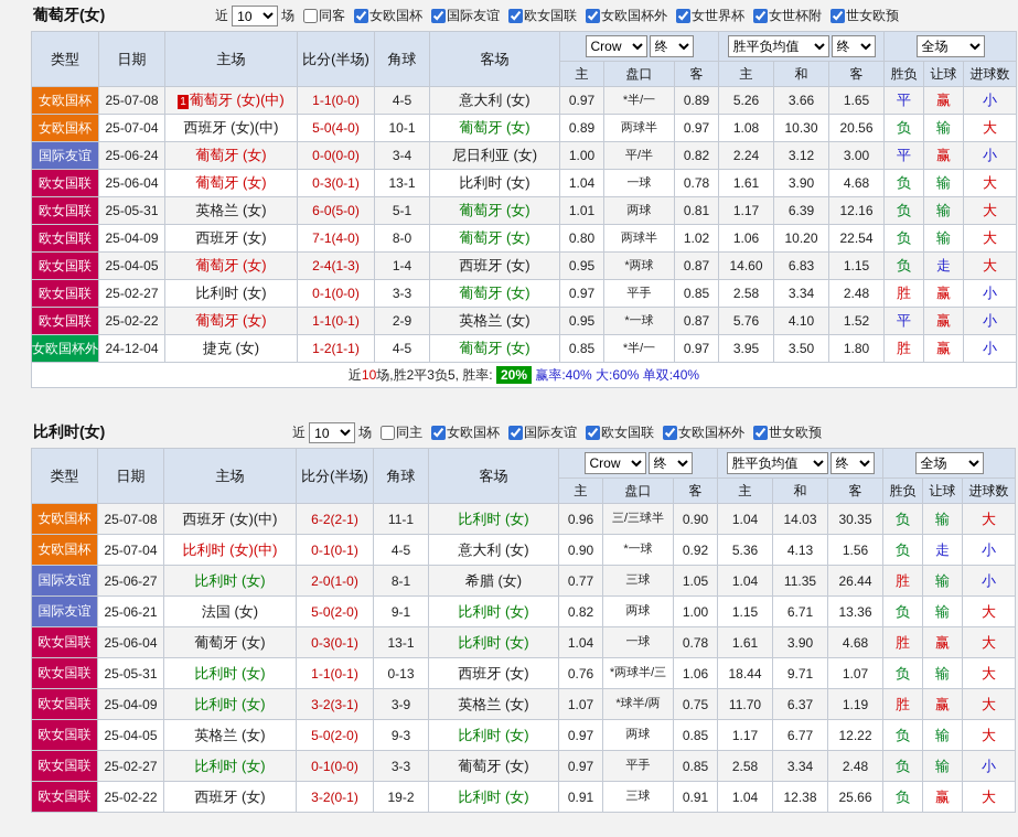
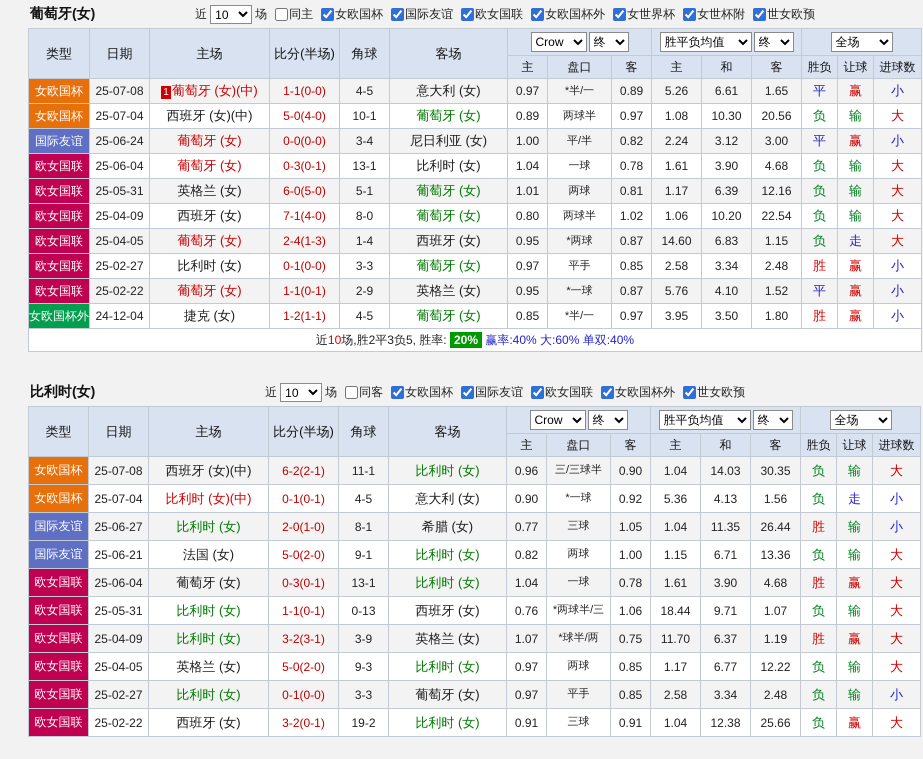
  葡萄牙(女)
  近
  10
  场
- 同客
+ 同主
  女欧国杯
  国际友谊
  欧女国联
  女欧国杯外
  女世界杯
  女世杯附
  世女欧预
  类型	日期	主场	比分(半场)	角球	客场	Crow 终	胜平负均值 终	全场
  主	盘口	客	主	和	客	胜负	让球	进球数
- 女欧国杯	25-07-08	1 葡萄牙 (女)(中)	1-1(0-0)	4-5	意大利 (女)	0.97	*半/一	0.89	5.26	3.66	1.65	平	赢	小
+ 女欧国杯	25-07-08	1 葡萄牙 (女)(中)	1-1(0-0)	4-5	意大利 (女)	0.97	*半/一	0.89	5.26	6.61	1.65	平	赢	小
  女欧国杯	25-07-04	西班牙 (女)(中)	5-0(4-0)	10-1	葡萄牙 (女)	0.89	两球半	0.97	1.08	10.30	20.56	负	输	大
  国际友谊	25-06-24	葡萄牙 (女)	0-0(0-0)	3-4	尼日利亚 (女)	1.00	平/半	0.82	2.24	3.12	3.00	平	赢	小
  欧女国联	25-06-04	葡萄牙 (女)	0-3(0-1)	13-1	比利时 (女)	1.04	一球	0.78	1.61	3.90	4.68	负	输	大
  欧女国联	25-05-31	英格兰 (女)	6-0(5-0)	5-1	葡萄牙 (女)	1.01	两球	0.81	1.17	6.39	12.16	负	输	大
  欧女国联	25-04-09	西班牙 (女)	7-1(4-0)	8-0	葡萄牙 (女)	0.80	两球半	1.02	1.06	10.20	22.54	负	输	大
  欧女国联	25-04-05	葡萄牙 (女)	2-4(1-3)	1-4	西班牙 (女)	0.95	*两球	0.87	14.60	6.83	1.15	负	走	大
  欧女国联	25-02-27	比利时 (女)	0-1(0-0)	3-3	葡萄牙 (女)	0.97	平手	0.85	2.58	3.34	2.48	胜	赢	小
  欧女国联	25-02-22	葡萄牙 (女)	1-1(0-1)	2-9	英格兰 (女)	0.95	*一球	0.87	5.76	4.10	1.52	平	赢	小
  女欧国杯外	24-12-04	捷克 (女)	1-2(1-1)	4-5	葡萄牙 (女)	0.85	*半/一	0.97	3.95	3.50	1.80	胜	赢	小
  近10场,胜2平3负5, 胜率: 20% 赢率:40% 大:60% 单双:40%
  比利时(女)
  近
  10
  场
- 同主
+ 同客
  女欧国杯
  国际友谊
  欧女国联
  女欧国杯外
  世女欧预
  类型	日期	主场	比分(半场)	角球	客场	Crow 终	胜平负均值 终	全场
  主	盘口	客	主	和	客	胜负	让球	进球数
  女欧国杯	25-07-08	西班牙 (女)(中)	6-2(2-1)	11-1	比利时 (女)	0.96	三/三球半	0.90	1.04	14.03	30.35	负	输	大
  女欧国杯	25-07-04	比利时 (女)(中)	0-1(0-1)	4-5	意大利 (女)	0.90	*一球	0.92	5.36	4.13	1.56	负	走	小
  国际友谊	25-06-27	比利时 (女)	2-0(1-0)	8-1	希腊 (女)	0.77	三球	1.05	1.04	11.35	26.44	胜	输	小
  国际友谊	25-06-21	法国 (女)	5-0(2-0)	9-1	比利时 (女)	0.82	两球	1.00	1.15	6.71	13.36	负	输	大
  欧女国联	25-06-04	葡萄牙 (女)	0-3(0-1)	13-1	比利时 (女)	1.04	一球	0.78	1.61	3.90	4.68	胜	赢	大
  欧女国联	25-05-31	比利时 (女)	1-1(0-1)	0-13	西班牙 (女)	0.76	*两球半/三	1.06	18.44	9.71	1.07	负	输	大
  欧女国联	25-04-09	比利时 (女)	3-2(3-1)	3-9	英格兰 (女)	1.07	*球半/两	0.75	11.70	6.37	1.19	胜	赢	大
  欧女国联	25-04-05	英格兰 (女)	5-0(2-0)	9-3	比利时 (女)	0.97	两球	0.85	1.17	6.77	12.22	负	输	大
  欧女国联	25-02-27	比利时 (女)	0-1(0-0)	3-3	葡萄牙 (女)	0.97	平手	0.85	2.58	3.34	2.48	负	输	小
  欧女国联	25-02-22	西班牙 (女)	3-2(0-1)	19-2	比利时 (女)	0.91	三球	0.91	1.04	12.38	25.66	负	赢	大
